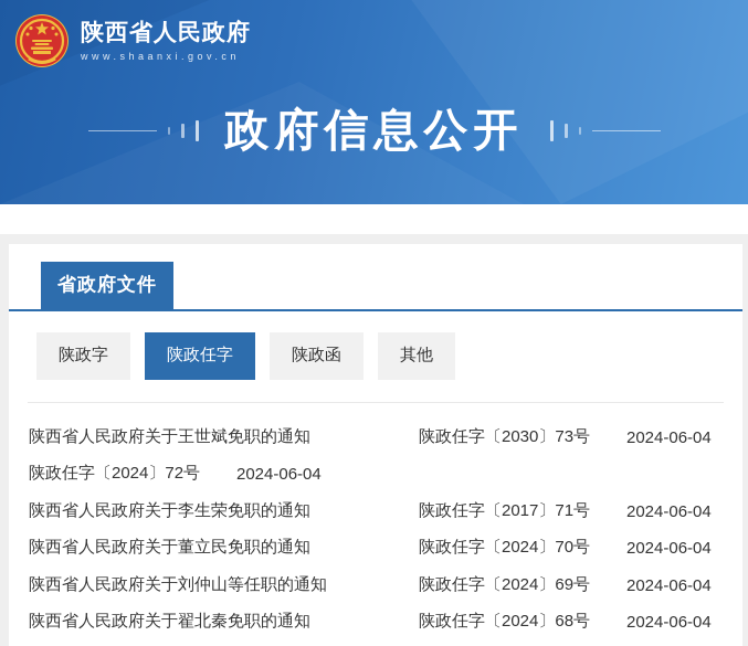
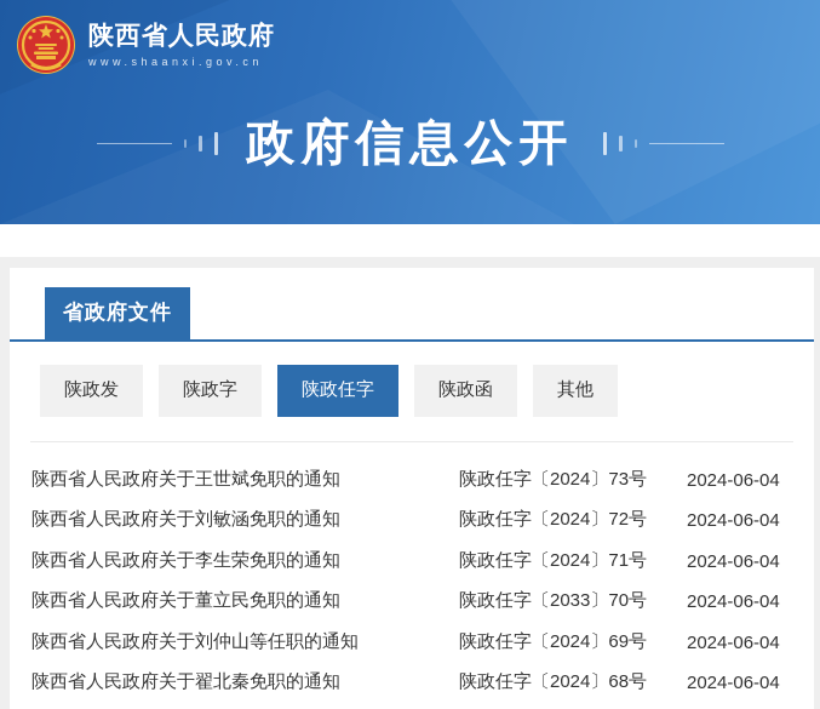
  陕西省人民政府
  www.shaanxi.gov.cn
  政府信息公开
  省政府文件
+ 陕政发
  陕政字
  陕政任字
  陕政函
  其他
  陕西省人民政府关于王世斌免职的通知
- 陕政任字〔2030〕73号
+ 陕政任字〔2024〕73号
  2024-06-04
+ 陕西省人民政府关于刘敏涵免职的通知
  陕政任字〔2024〕72号
  2024-06-04
  陕西省人民政府关于李生荣免职的通知
- 陕政任字〔2017〕71号
+ 陕政任字〔2024〕71号
  2024-06-04
  陕西省人民政府关于董立民免职的通知
- 陕政任字〔2024〕70号
+ 陕政任字〔2033〕70号
  2024-06-04
  陕西省人民政府关于刘仲山等任职的通知
  陕政任字〔2024〕69号
  2024-06-04
  陕西省人民政府关于翟北秦免职的通知
  陕政任字〔2024〕68号
  2024-06-04
